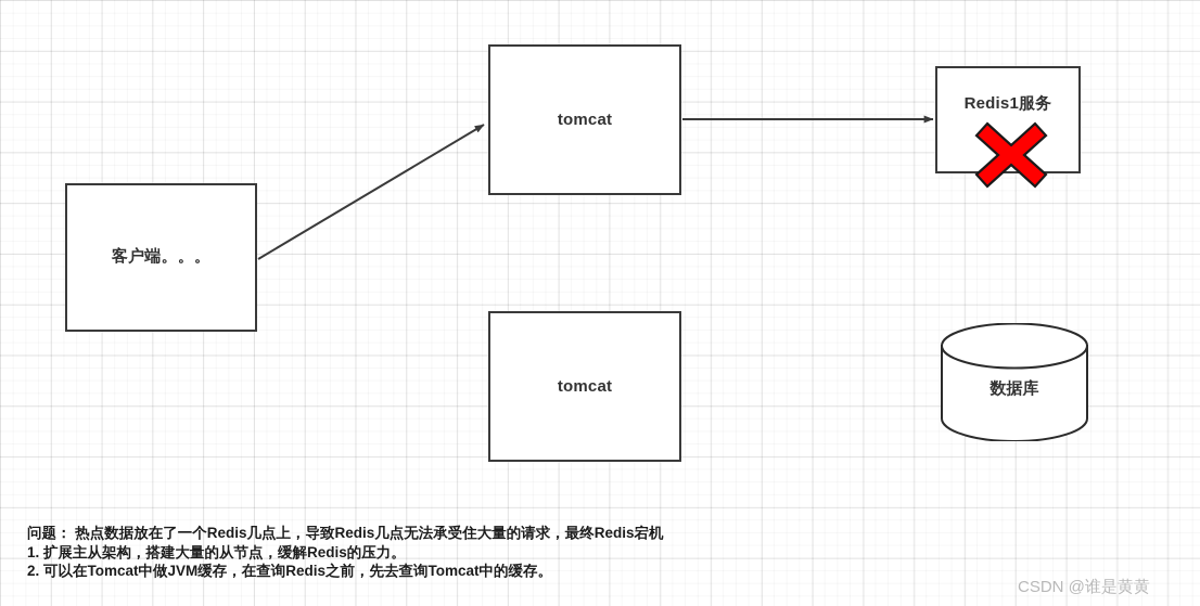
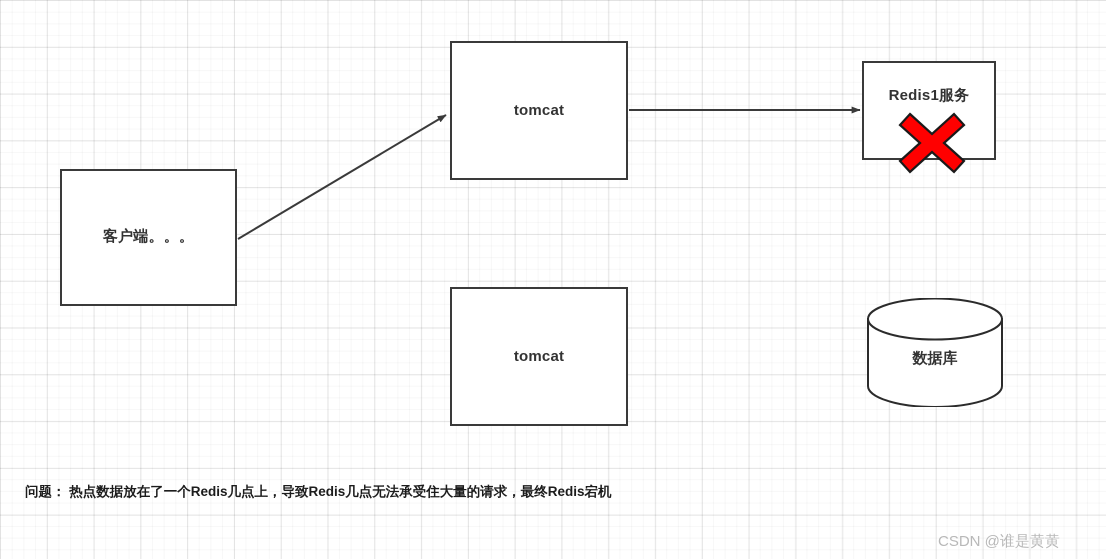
  客户端。。。
  tomcat
  tomcat
  Redis1服务
  数据库
  问题： 热点数据放在了一个Redis几点上，导致Redis几点无法承受住大量的请求，最终Redis宕机
- 1. 扩展主从架构，搭建大量的从节点，缓解Redis的压力。
- 2. 可以在Tomcat中做JVM缓存，在查询Redis之前，先去查询Tomcat中的缓存。
  CSDN @谁是黄黄
